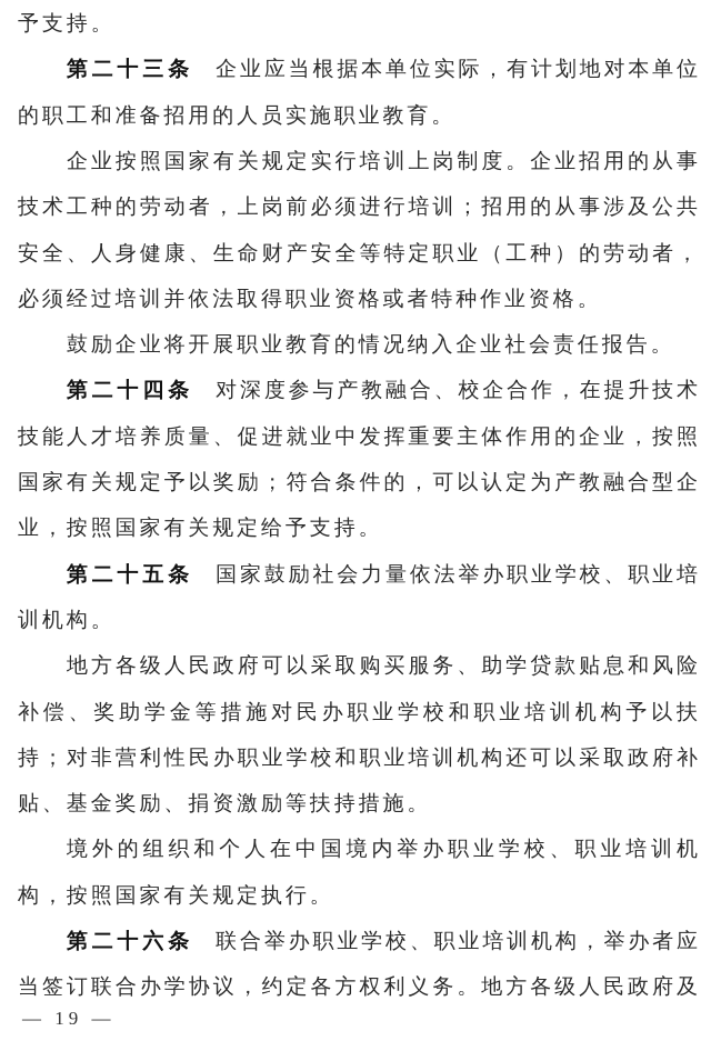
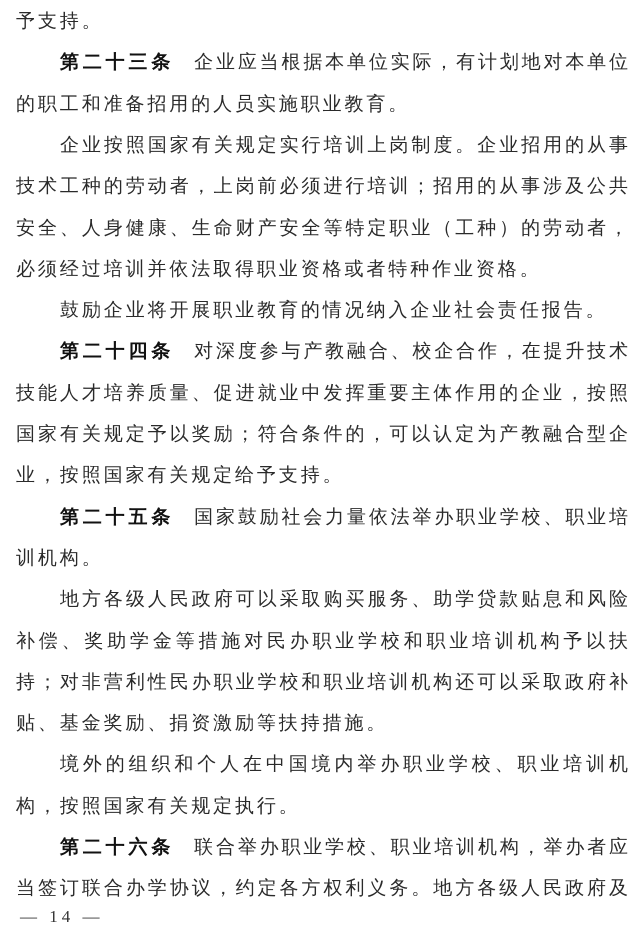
  予支持。
  第二十三条 企业应当根据本单位实际，有计划地对本单位
  的职工和准备招用的人员实施职业教育。
  企业按照国家有关规定实行培训上岗制度。企业招用的从事
  技术工种的劳动者，上岗前必须进行培训；招用的从事涉及公共
  安全、人身健康、生命财产安全等特定职业（工种）的劳动者，
  必须经过培训并依法取得职业资格或者特种作业资格。
  鼓励企业将开展职业教育的情况纳入企业社会责任报告。
  第二十四条 对深度参与产教融合、校企合作，在提升技术
  技能人才培养质量、促进就业中发挥重要主体作用的企业，按照
  国家有关规定予以奖励；符合条件的，可以认定为产教融合型企
  业，按照国家有关规定给予支持。
  第二十五条 国家鼓励社会力量依法举办职业学校、职业培
  训机构。
  地方各级人民政府可以采取购买服务、助学贷款贴息和风险
  补偿、奖助学金等措施对民办职业学校和职业培训机构予以扶
  持；对非营利性民办职业学校和职业培训机构还可以采取政府补
  贴、基金奖励、捐资激励等扶持措施。
  境外的组织和个人在中国境内举办职业学校、职业培训机
  构，按照国家有关规定执行。
  第二十六条 联合举办职业学校、职业培训机构，举办者应
  当签订联合办学协议，约定各方权利义务。地方各级人民政府及
- — 19 —
+ — 14 —
